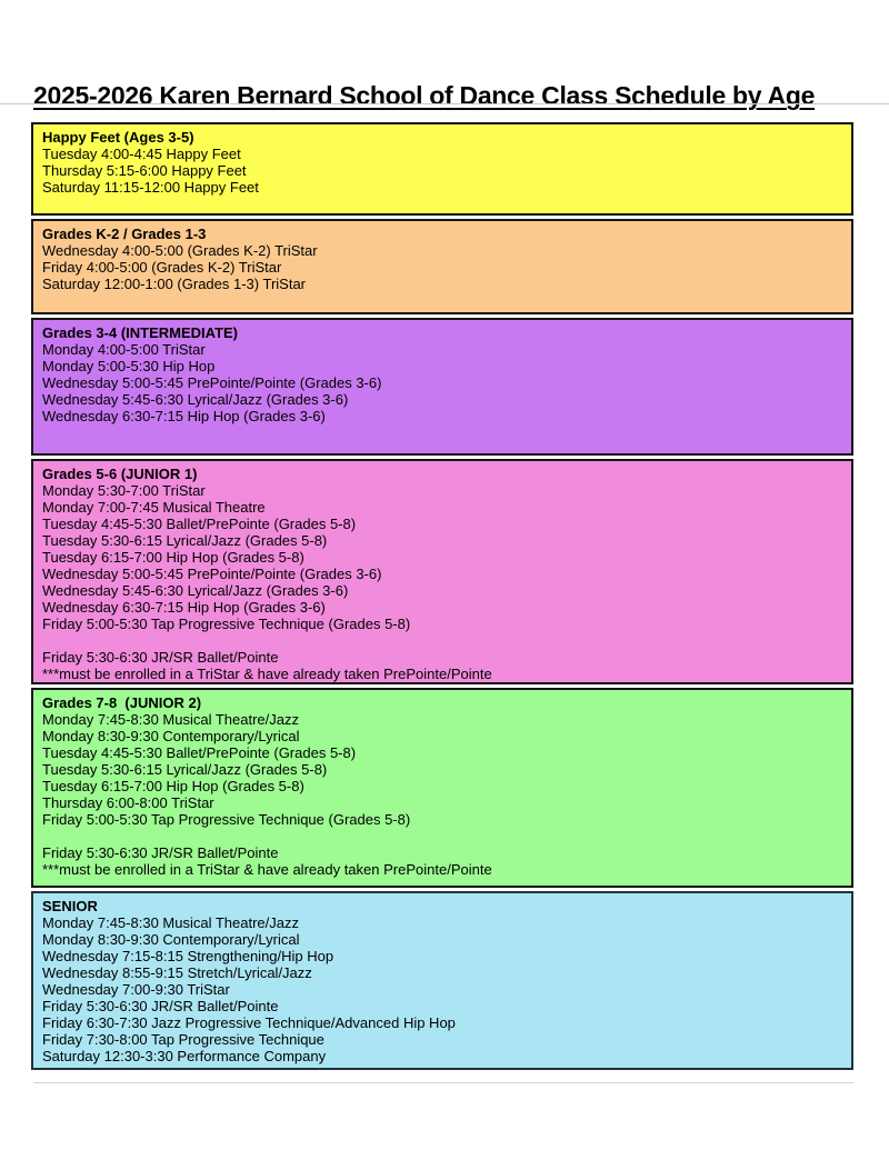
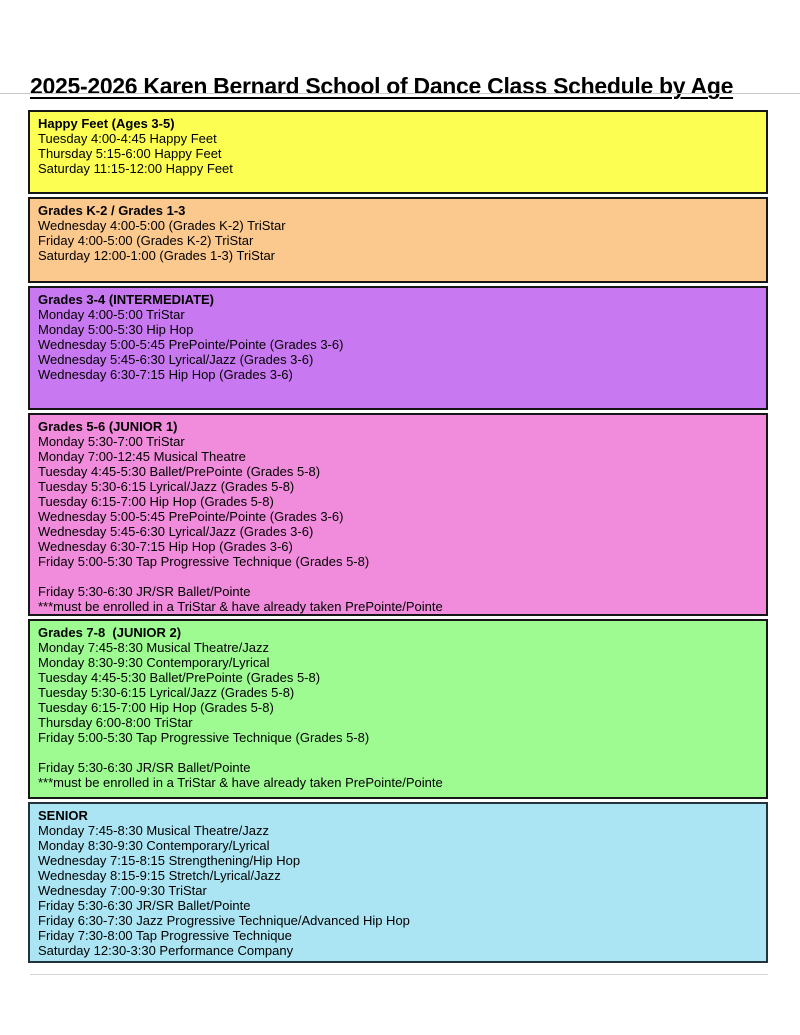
  2025-2026 Karen Bernard School of Dance Class Schedule by Age
  Happy Feet (Ages 3-5)
  Tuesday 4:00-4:45 Happy Feet
  Thursday 5:15-6:00 Happy Feet
  Saturday 11:15-12:00 Happy Feet
  Grades K-2 / Grades 1-3
  Wednesday 4:00-5:00 (Grades K-2) TriStar
  Friday 4:00-5:00 (Grades K-2) TriStar
  Saturday 12:00-1:00 (Grades 1-3) TriStar
  Grades 3-4 (INTERMEDIATE)
  Monday 4:00-5:00 TriStar
  Monday 5:00-5:30 Hip Hop
  Wednesday 5:00-5:45 PrePointe/Pointe (Grades 3-6)
  Wednesday 5:45-6:30 Lyrical/Jazz (Grades 3-6)
  Wednesday 6:30-7:15 Hip Hop (Grades 3-6)
  Grades 5-6 (JUNIOR 1)
  Monday 5:30-7:00 TriStar
- Monday 7:00-7:45 Musical Theatre
+ Monday 7:00-12:45 Musical Theatre
  Tuesday 4:45-5:30 Ballet/PrePointe (Grades 5-8)
  Tuesday 5:30-6:15 Lyrical/Jazz (Grades 5-8)
  Tuesday 6:15-7:00 Hip Hop (Grades 5-8)
  Wednesday 5:00-5:45 PrePointe/Pointe (Grades 3-6)
  Wednesday 5:45-6:30 Lyrical/Jazz (Grades 3-6)
  Wednesday 6:30-7:15 Hip Hop (Grades 3-6)
  Friday 5:00-5:30 Tap Progressive Technique (Grades 5-8)
  Friday 5:30-6:30 JR/SR Ballet/Pointe
  ***must be enrolled in a TriStar & have already taken PrePointe/Pointe
  Grades 7-8 (JUNIOR 2)
  Monday 7:45-8:30 Musical Theatre/Jazz
  Monday 8:30-9:30 Contemporary/Lyrical
  Tuesday 4:45-5:30 Ballet/PrePointe (Grades 5-8)
  Tuesday 5:30-6:15 Lyrical/Jazz (Grades 5-8)
  Tuesday 6:15-7:00 Hip Hop (Grades 5-8)
  Thursday 6:00-8:00 TriStar
  Friday 5:00-5:30 Tap Progressive Technique (Grades 5-8)
  Friday 5:30-6:30 JR/SR Ballet/Pointe
  ***must be enrolled in a TriStar & have already taken PrePointe/Pointe
  SENIOR
  Monday 7:45-8:30 Musical Theatre/Jazz
  Monday 8:30-9:30 Contemporary/Lyrical
  Wednesday 7:15-8:15 Strengthening/Hip Hop
- Wednesday 8:55-9:15 Stretch/Lyrical/Jazz
+ Wednesday 8:15-9:15 Stretch/Lyrical/Jazz
  Wednesday 7:00-9:30 TriStar
  Friday 5:30-6:30 JR/SR Ballet/Pointe
  Friday 6:30-7:30 Jazz Progressive Technique/Advanced Hip Hop
  Friday 7:30-8:00 Tap Progressive Technique
  Saturday 12:30-3:30 Performance Company
